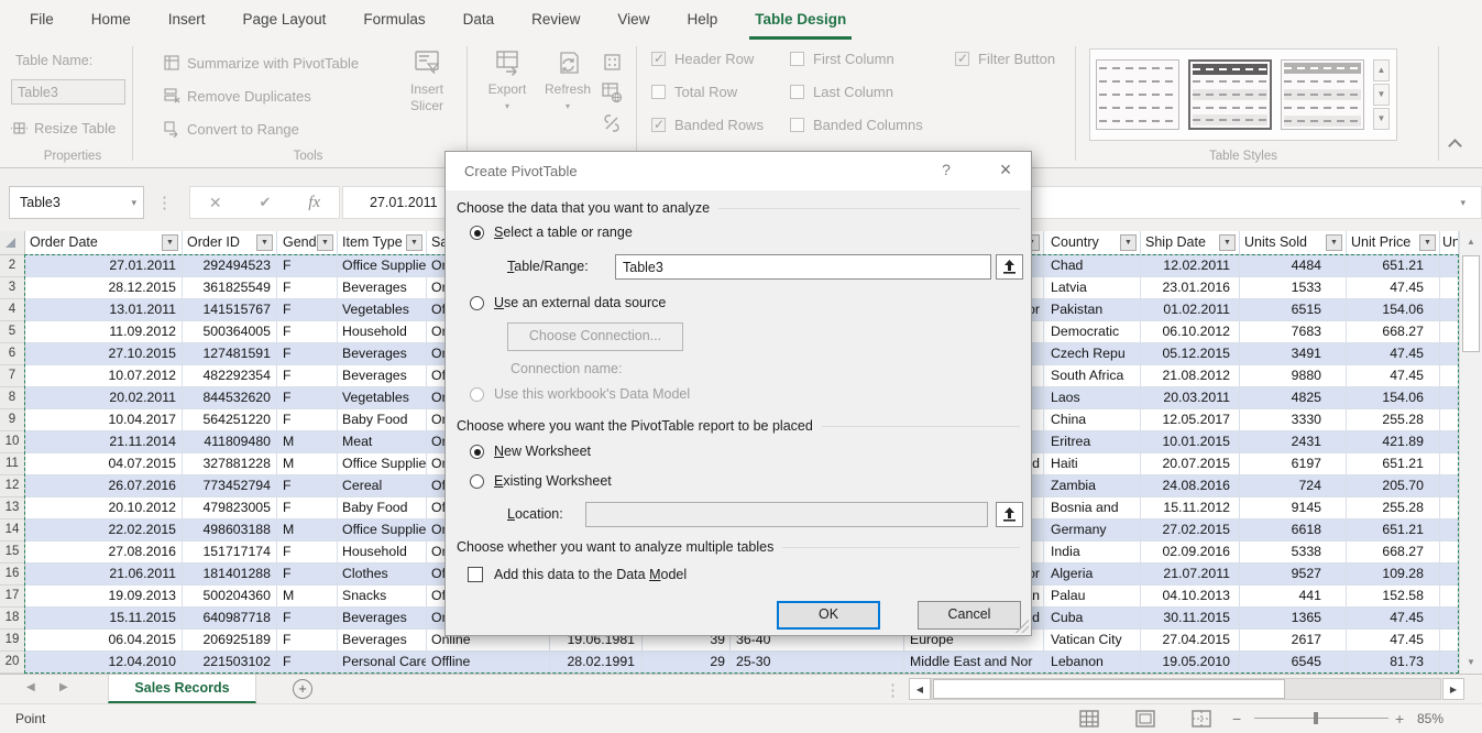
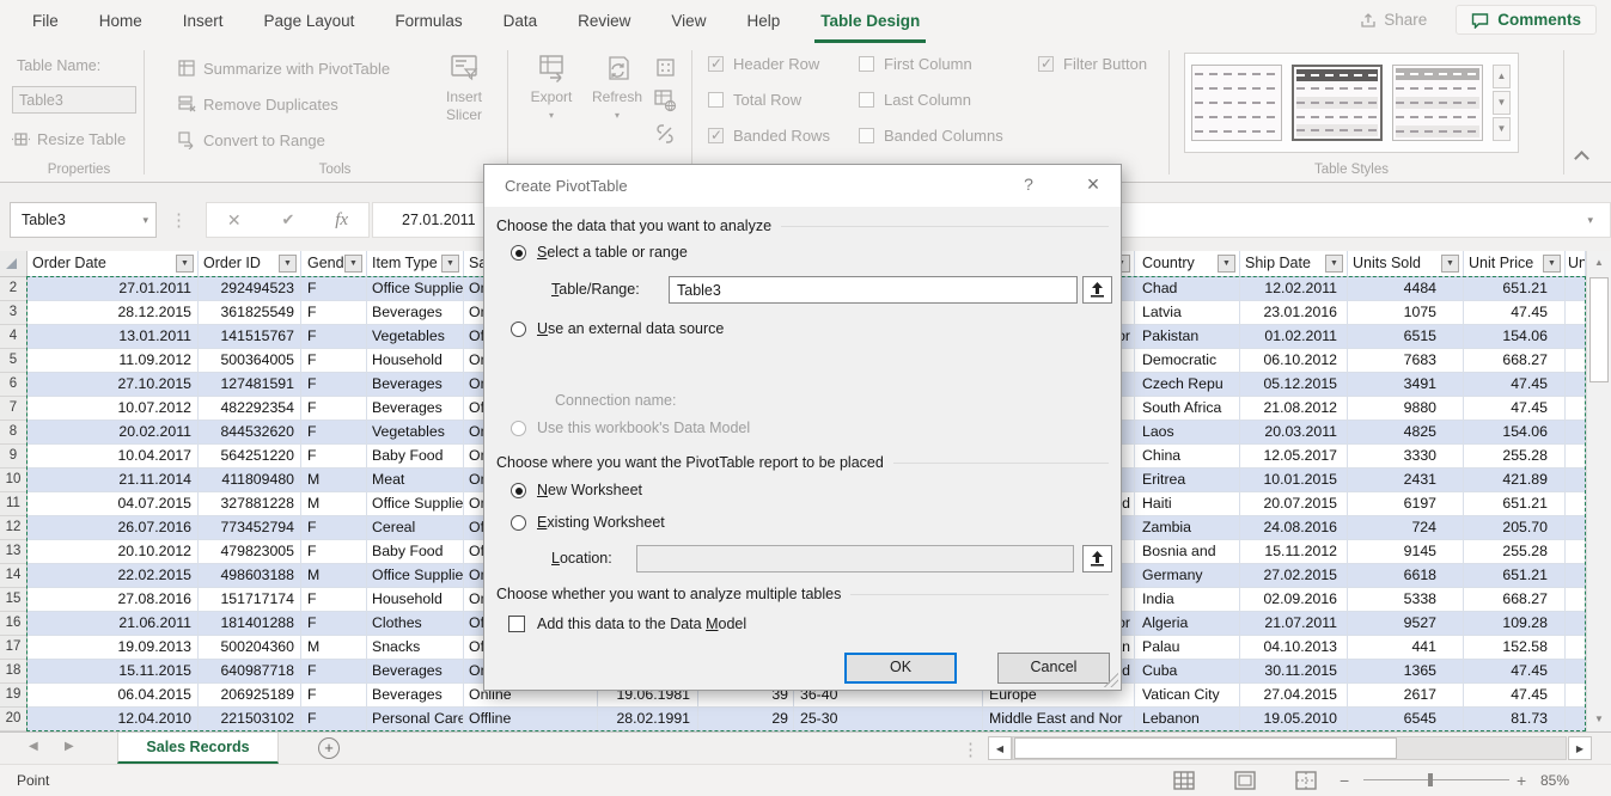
  File
  Home
  Insert
  Page Layout
  Formulas
  Data
  Review
  View
  Help
  Table Design
+ Share
+ Comments
  Table Name:
  Table3
  Resize Table
  Properties
  Summarize with PivotTable
  Remove Duplicates
  Convert to Range
  Insert
  Slicer
  Tools
  Export
  ▾
  Refresh
  ▾
  Header Row
  Total Row
  Banded Rows
  First Column
  Last Column
  Banded Columns
  Filter Button
  ▲
  ▼
  ▼
  Table Styles
  Table3
  ▾
  ⋮
  ✕
  ✔
  fx
  27.01.2011
  ▾
  Order Date
  Order ID
  Item Type
  Country
  Ship Date
  Units Sold
  Unit Price
  2
  27.01.2011
  292494523
  F
  Office Supplie
  Chad
  12.02.2011
  4484
  651.21
  3
  28.12.2015
  361825549
  F
  Beverages
  Latvia
  23.01.2016
- 1533
+ 1075
  47.45
  4
  13.01.2011
  141515767
  F
  Vegetables
  Pakistan
  01.02.2011
  6515
  154.06
  5
  11.09.2012
  500364005
  F
  Household
  Democratic
  06.10.2012
  7683
  668.27
  6
  27.10.2015
  127481591
  F
  Beverages
  Czech Repu
  05.12.2015
  3491
  47.45
  7
  10.07.2012
  482292354
  F
  Beverages
  South Africa
  21.08.2012
  9880
  47.45
  8
  20.02.2011
  844532620
  F
  Vegetables
  Laos
  20.03.2011
  4825
  154.06
  9
  10.04.2017
  564251220
  F
  Baby Food
  China
  12.05.2017
  3330
  255.28
  10
  21.11.2014
  411809480
  M
  Meat
  Eritrea
  10.01.2015
  2431
  421.89
  11
  04.07.2015
  327881228
  M
  Office Supplie
  Haiti
  20.07.2015
  6197
  651.21
  12
  26.07.2016
  773452794
  F
  Cereal
  Zambia
  24.08.2016
  724
  205.70
  13
  20.10.2012
  479823005
  F
  Baby Food
  Bosnia and
  15.11.2012
  9145
  255.28
  14
  22.02.2015
  498603188
  M
  Office Supplie
  Germany
  27.02.2015
  6618
  651.21
  15
  27.08.2016
  151717174
  F
  Household
  India
  02.09.2016
  5338
  668.27
  16
  21.06.2011
  181401288
  F
  Clothes
  Algeria
  21.07.2011
  9527
  109.28
  17
  19.09.2013
  500204360
  M
  Snacks
  Palau
  04.10.2013
  441
  152.58
  18
  15.11.2015
  640987718
  F
  Beverages
  Cuba
  30.11.2015
  1365
  47.45
  19
  06.04.2015
  206925189
  F
  Beverages
  Online
  19.06.1981
  39
  36-40
  Europe
  Vatican City
  27.04.2015
  2617
  47.45
  20
  12.04.2010
  221503102
  F
  Personal Care
  Offline
  28.02.1991
  29
  25-30
  Middle East and Nor
  Lebanon
  19.05.2010
  6545
  81.73
  ▲
  ▼
  ◀
  ▶
  Sales Records
  +
  ⋮
  ◀
  ▶
  Point
  −
  +
  85%
  Create PivotTable
  ?
  ×
  Choose the data that you want to analyze
  Select a table or range
  Table/Range:
  Table3
  Use an external data source
- Choose Connection...
  Connection name:
  Use this workbook's Data Model
  Choose where you want the PivotTable report to be placed
  New Worksheet
  Existing Worksheet
  Location:
  Choose whether you want to analyze multiple tables
  Add this data to the Data Model
  OK
  Cancel
